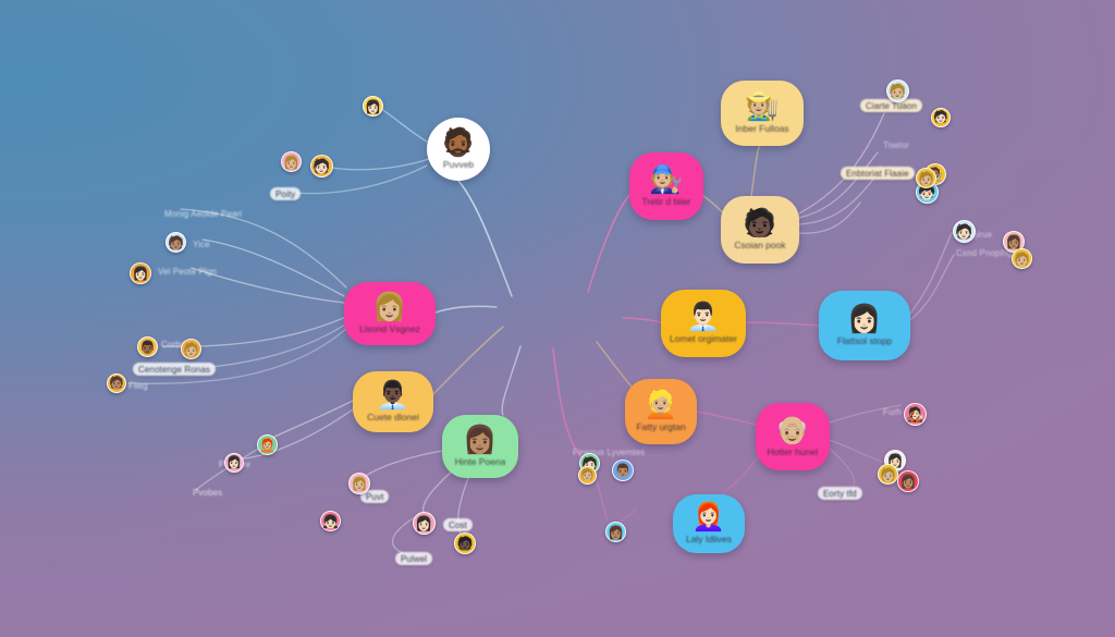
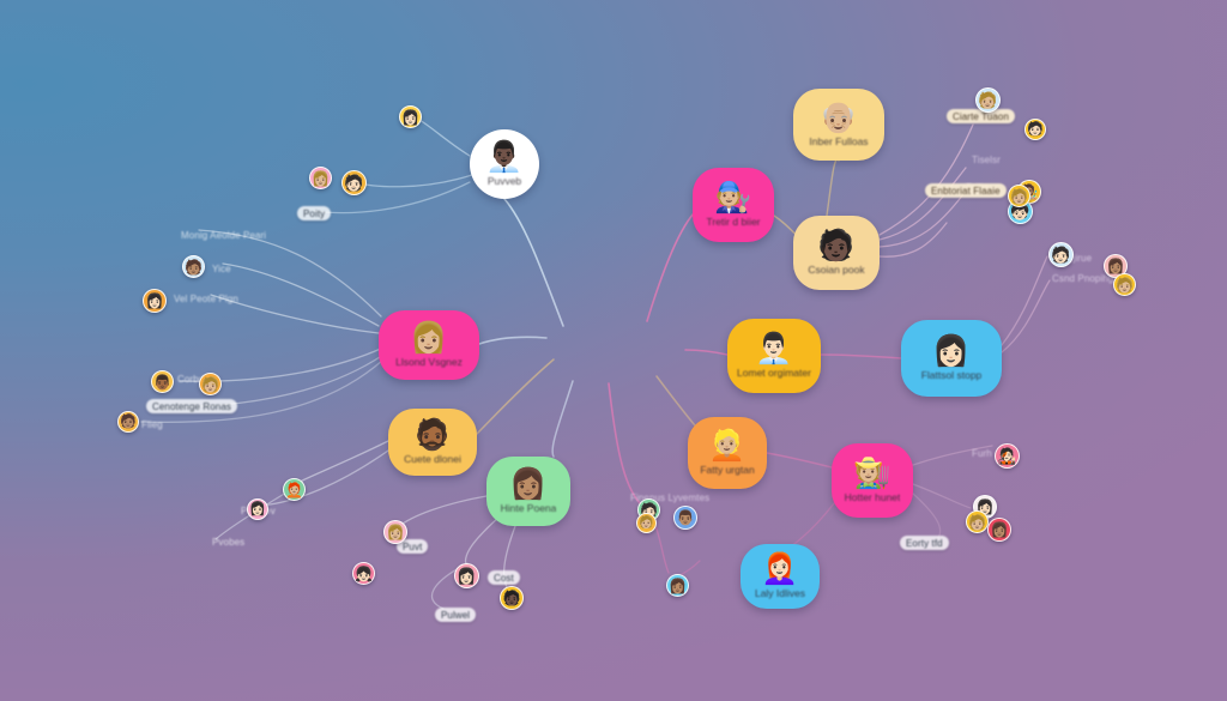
- 🧔🏾
+ 👨🏿‍💼
  Puvveb
  👩🏼
  Llsond Vsgnez
- 👨🏿‍💼
+ 🧔🏾
  Cuete dlonei
  👩🏽
  Hinte Poena
  🧑🏼‍🔧
  Tretir d biier
  🧑🏿
  Csoian pook
- 🧑🏼‍🌾
+ 👴🏼
  Inber Fulloas
  👨🏻‍💼
  Lomet orgimater
  👩🏻
  Flattsol stopp
  👱🏼
  Fatty urgtan
- 👴🏼
+ 🧑🏼‍🌾
  Hotter hunet
  👩🏻‍🦰
  Laly Idlives
  👩🏻
  👩🏼
  🧑🏻
  🧑🏽
  👩🏻
  👨🏾
  🧑🏼
  🧑🏽
  🧑🏼‍🦰
  👩🏻
  👩🏼
  👧🏻
  👩🏻
  🧑🏿
  👩🏽
  🧑🏻
  👨🏽
  🧑🏼
  🧒🏻
  🧑🏼
  🧑🏻
  👩🏽
  🧑🏼
  🧑🏻‍🎤
  👩🏻
  🧑🏼
  👩🏽
  🧑🏻
  🧑🏼
  Poity
  Monig Aeolde Peari
  Yice
  Vel Peote Plgn
  Corb
  Cenotenge Ronas
  Flieg
  Pvobes
  Puvt
  Pulwel
  Cost
  Finenus Lyvemtes
  Ciarte Tuaon
  Tiselsr
  Enbtoriat Flaaie
  Csnd Pnopihg
  Furh
  Eorty tfd
